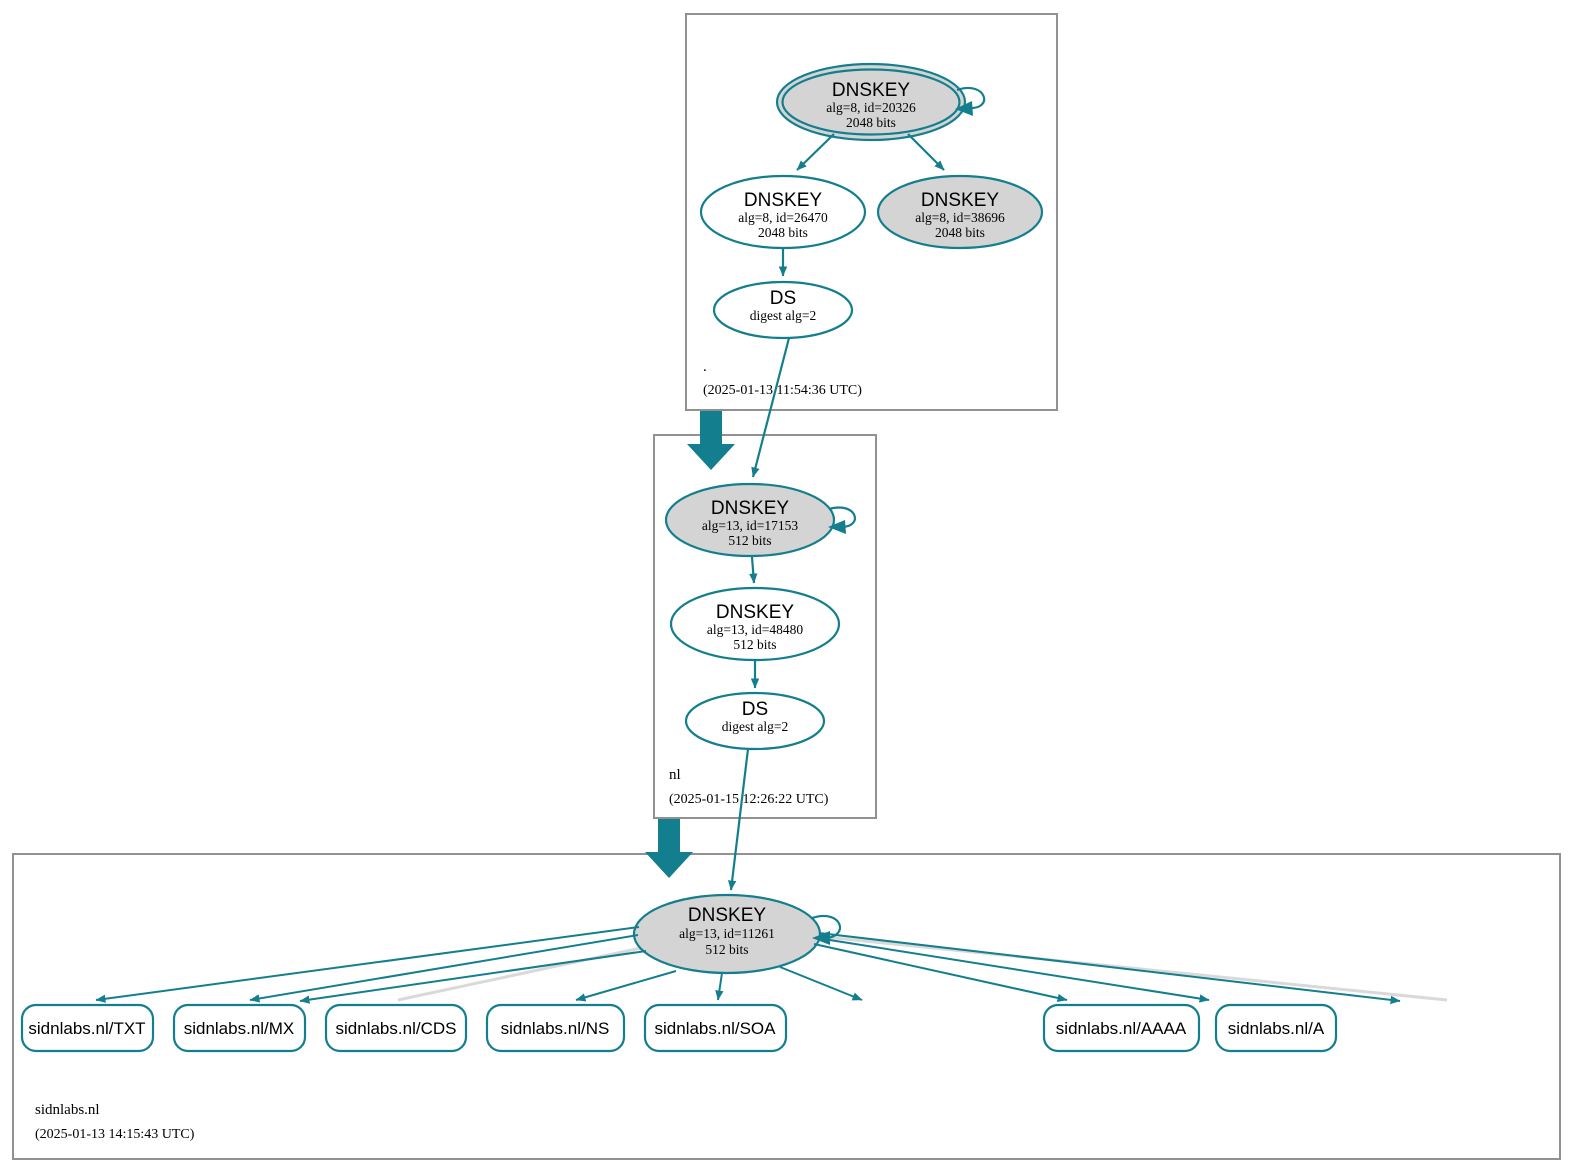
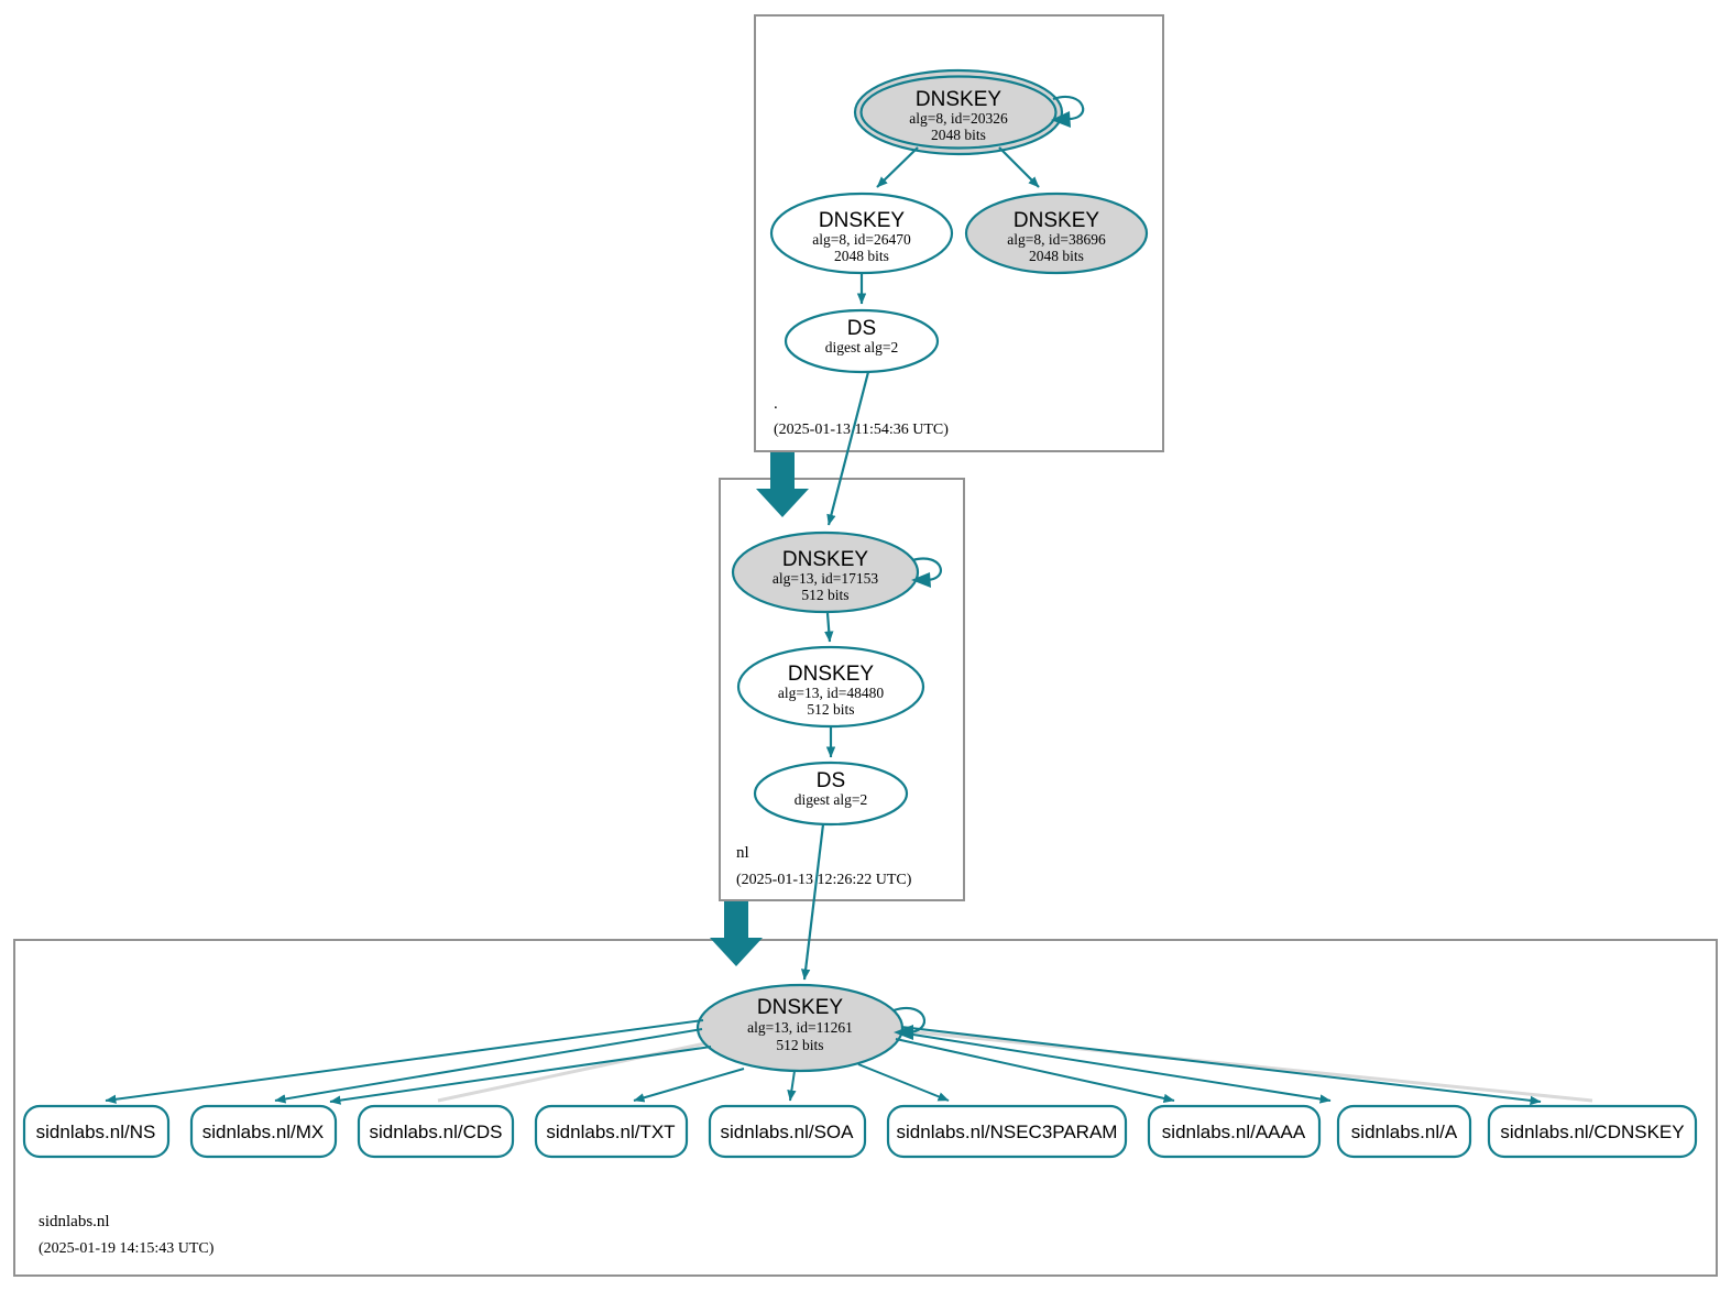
  DNSKEY
  alg=8, id=20326
  2048 bits
  DNSKEY
  alg=8, id=26470
  2048 bits
  DNSKEY
  alg=8, id=38696
  2048 bits
  DS
  digest alg=2
  .
  (2025-01-13 11:54:36 UTC)
  DNSKEY
  alg=13, id=17153
  512 bits
  DNSKEY
  alg=13, id=48480
  512 bits
  DS
  digest alg=2
  nl
- (2025-01-15 12:26:22 UTC)
+ (2025-01-13 12:26:22 UTC)
  DNSKEY
  alg=13, id=11261
  512 bits
- sidnlabs.nl/TXT
+ sidnlabs.nl/NS
  sidnlabs.nl/MX
  sidnlabs.nl/CDS
- sidnlabs.nl/NS
+ sidnlabs.nl/TXT
  sidnlabs.nl/SOA
+ sidnlabs.nl/NSEC3PARAM
  sidnlabs.nl/AAAA
  sidnlabs.nl/A
+ sidnlabs.nl/CDNSKEY
  sidnlabs.nl
- (2025-01-13 14:15:43 UTC)
+ (2025-01-19 14:15:43 UTC)
